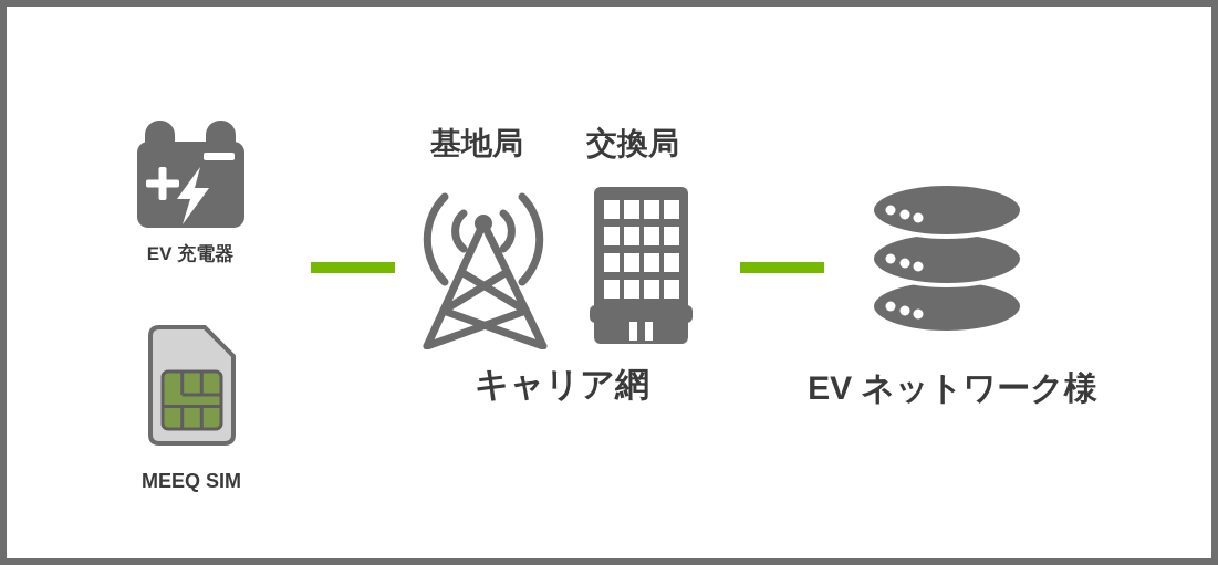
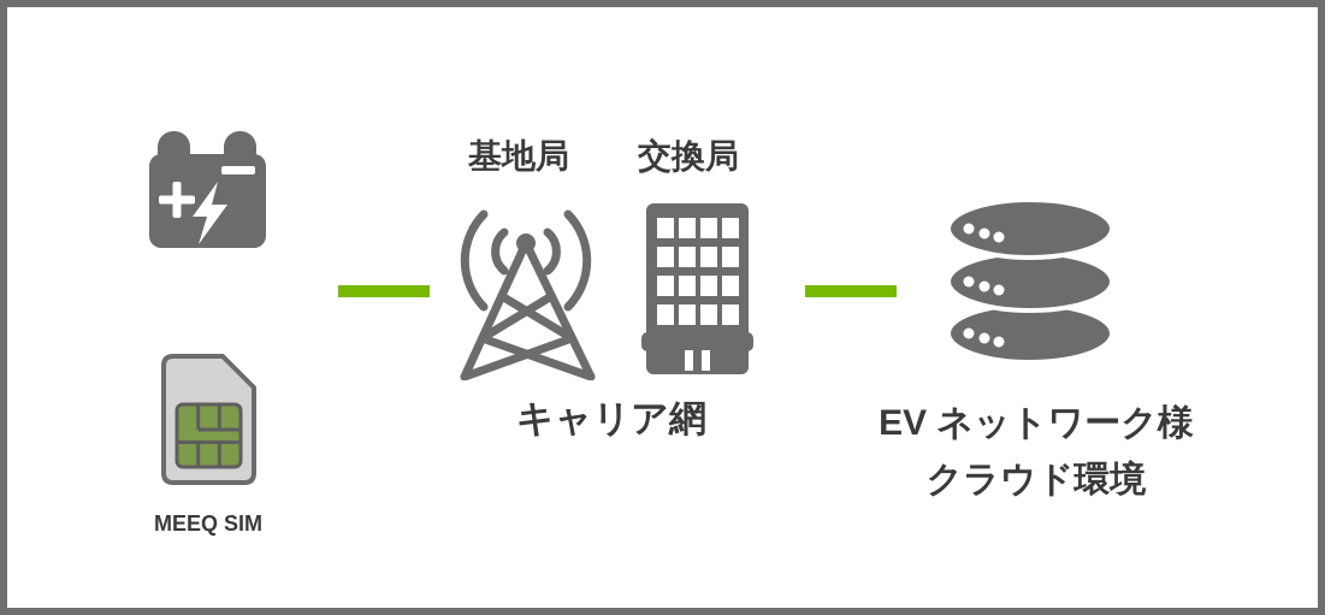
- EV 充電器
  MEEQ SIM
  基地局
  交換局
  キャリア網
  EV ネットワーク様
+ クラウド環境
